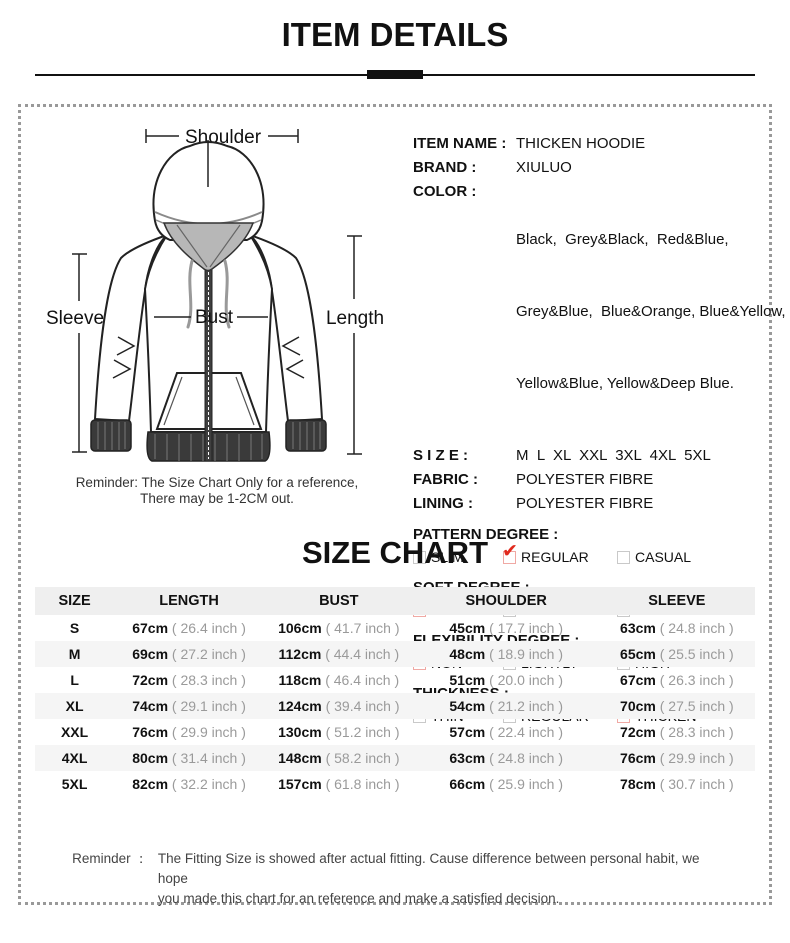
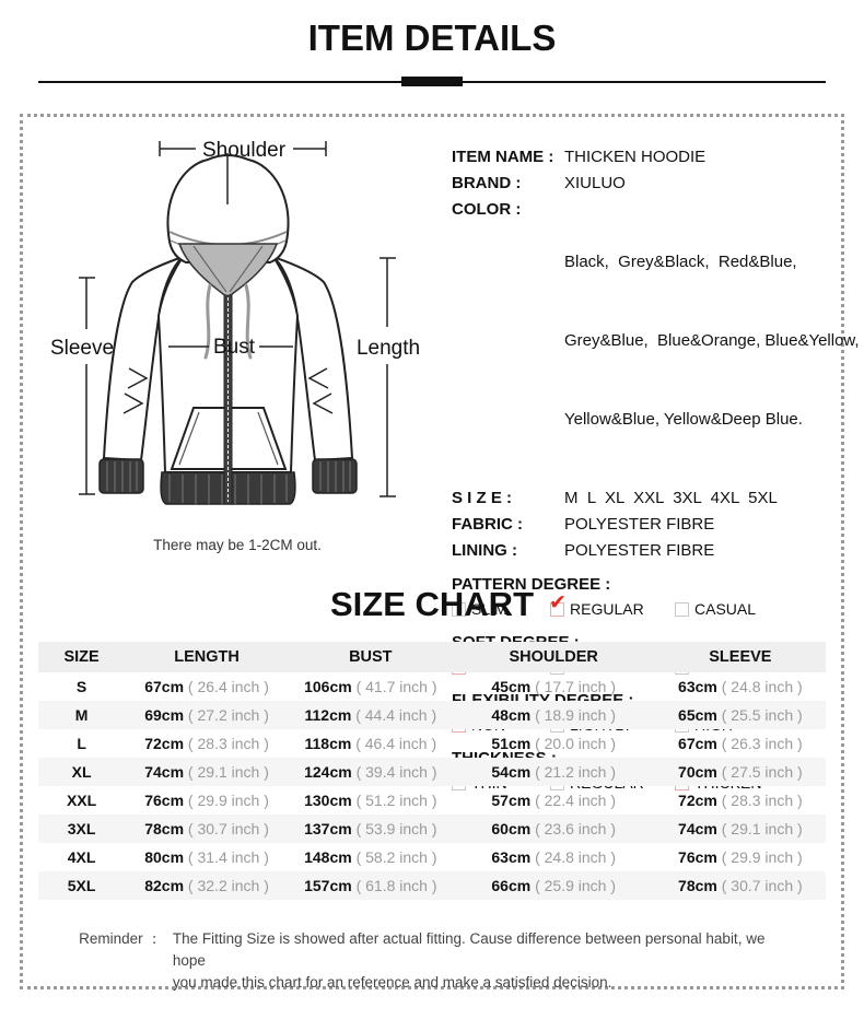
  ITEM DETAILS
  Shoulder
  Sleeve
  Length
  Bust
- Reminder: The Size Chart Only for a reference,
  There may be 1-2CM out.
  ITEM NAME :
  THICKEN HOODIE
  BRAND :
  XIULUO
  COLOR :
  Black, Grey&Black, Red&Blue,
  Grey&Blue, Blue&Orange, Blue&Yellow,
  Yellow&Blue, Yellow&Deep Blue.
  S I Z E :
  M L XL XXL 3XL 4XL 5XL
  FABRIC :
  POLYESTER FIBRE
  LINING :
  POLYESTER FIBRE
  PATTERN DEGREE :
  SLIM
  ✔
  REGULAR
  CASUAL
  FLEXIBILITY DEGREE :
  ✔
  NON
  LIGHTLY
  HIGH
  THICKNESS :
  THIN
  REGULAR
  ✔
  THICKEN
  SIZE CHART
  SIZE	LENGTH	BUST	SHOULDER	SLEEVE
  S	67cm ( 26.4 inch )	106cm ( 41.7 inch )	45cm ( 17.7 inch )	63cm ( 24.8 inch )
  M	69cm ( 27.2 inch )	112cm ( 44.4 inch )	48cm ( 18.9 inch )	65cm ( 25.5 inch )
  L	72cm ( 28.3 inch )	118cm ( 46.4 inch )	51cm ( 20.0 inch )	67cm ( 26.3 inch )
  XL	74cm ( 29.1 inch )	124cm ( 39.4 inch )	54cm ( 21.2 inch )	70cm ( 27.5 inch )
  XXL	76cm ( 29.9 inch )	130cm ( 51.2 inch )	57cm ( 22.4 inch )	72cm ( 28.3 inch )
+ 3XL	78cm ( 30.7 inch )	137cm ( 53.9 inch )	60cm ( 23.6 inch )	74cm ( 29.1 inch )
  4XL	80cm ( 31.4 inch )	148cm ( 58.2 inch )	63cm ( 24.8 inch )	76cm ( 29.9 inch )
  5XL	82cm ( 32.2 inch )	157cm ( 61.8 inch )	66cm ( 25.9 inch )	78cm ( 30.7 inch )
  Reminder ：
  The Fitting Size is showed after actual fitting. Cause difference between personal habit, we hope
  you made this chart for an reference and make a satisfied decision.
